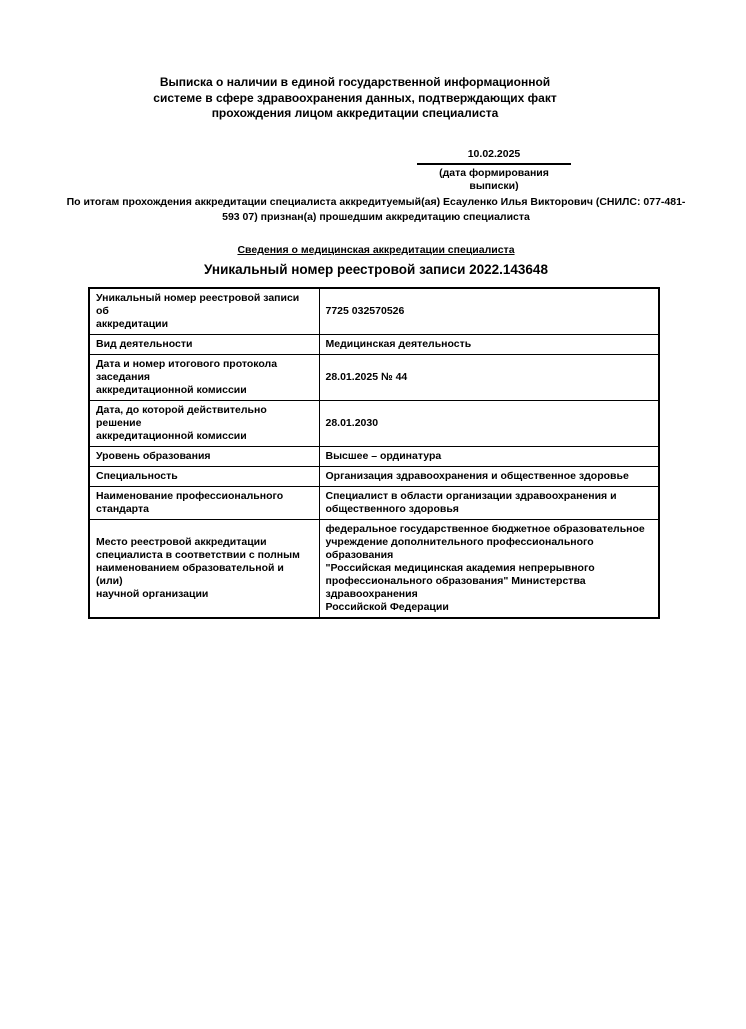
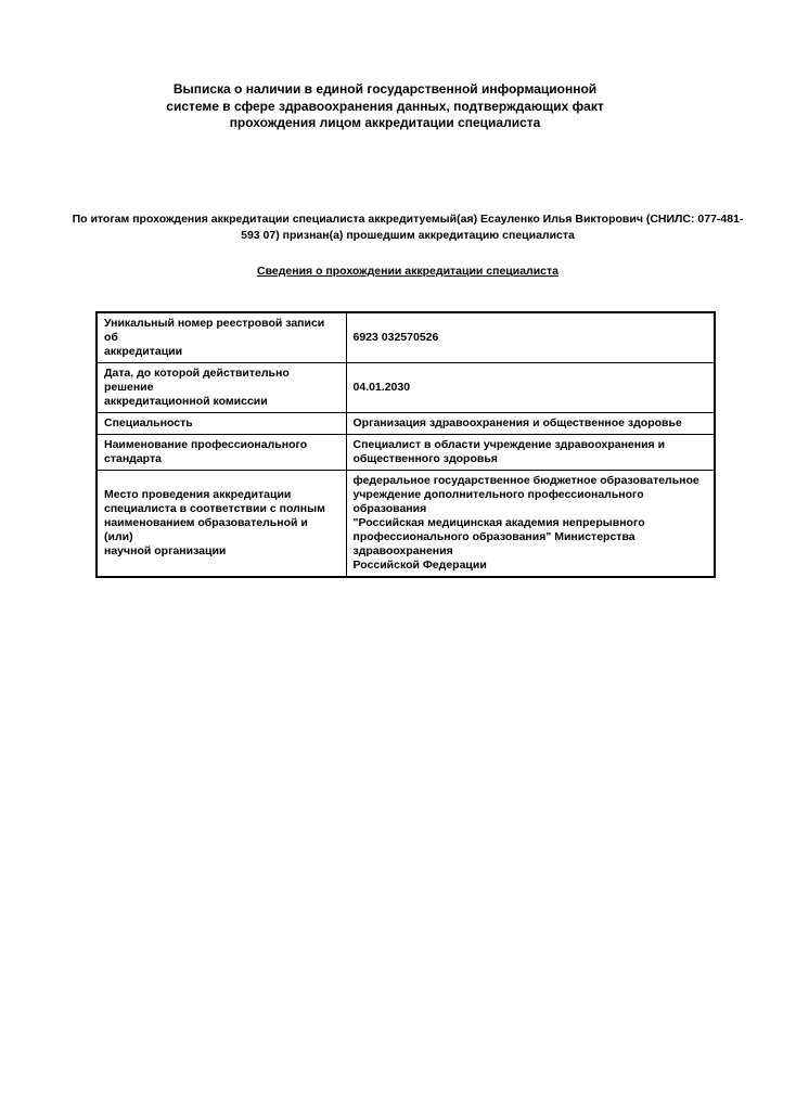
  Выписка о наличии в единой государственной информационной
  системе в сфере здравоохранения данных, подтверждающих факт
  прохождения лицом аккредитации специалиста
- 10.02.2025
- (дата формирования выписки)
  По итогам прохождения аккредитации специалиста аккредитуемый(ая) Есауленко Илья Викторович (СНИЛС: 077-481-
  593 07) признан(а) прошедшим аккредитацию специалиста
- Сведения о медицинская аккредитации специалиста
+ Сведения о прохождении аккредитации специалиста
- Уникальный номер реестровой записи 2022.143648
- Уникальный номер реестровой записи об аккредитации	7725 032570526
+ Уникальный номер реестровой записи об аккредитации	6923 032570526
- Вид деятельности	Медицинская деятельность
- Дата и номер итогового протокола заседания аккредитационной комиссии	28.01.2025 № 44
- Дата, до которой действительно решение аккредитационной комиссии	28.01.2030
+ Дата, до которой действительно решение аккредитационной комиссии	04.01.2030
- Уровень образования	Высшее – ординатура
  Специальность	Организация здравоохранения и общественное здоровье
- Наименование профессионального стандарта	Специалист в области организации здравоохранения и общественного здоровья
+ Наименование профессионального стандарта	Специалист в области учреждение здравоохранения и общественного здоровья
- Место реестровой аккредитации специалиста в соответствии с полным наименованием образовательной и (или) научной организации	федеральное государственное бюджетное образовательное учреждение дополнительного профессионального образования "Российская медицинская академия непрерывного профессионального образования" Министерства здравоохранения Российской Федерации
+ Место проведения аккредитации специалиста в соответствии с полным наименованием образовательной и (или) научной организации	федеральное государственное бюджетное образовательное учреждение дополнительного профессионального образования "Российская медицинская академия непрерывного профессионального образования" Министерства здравоохранения Российской Федерации
